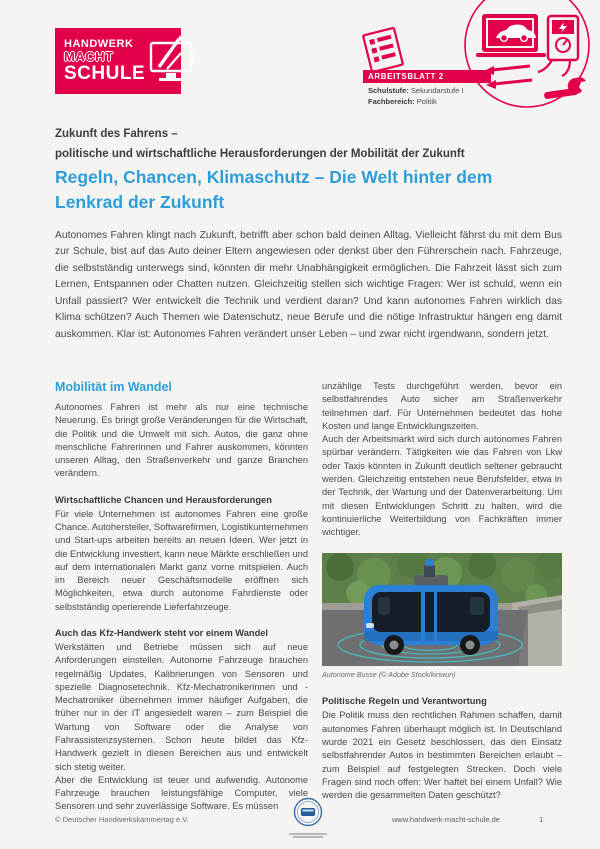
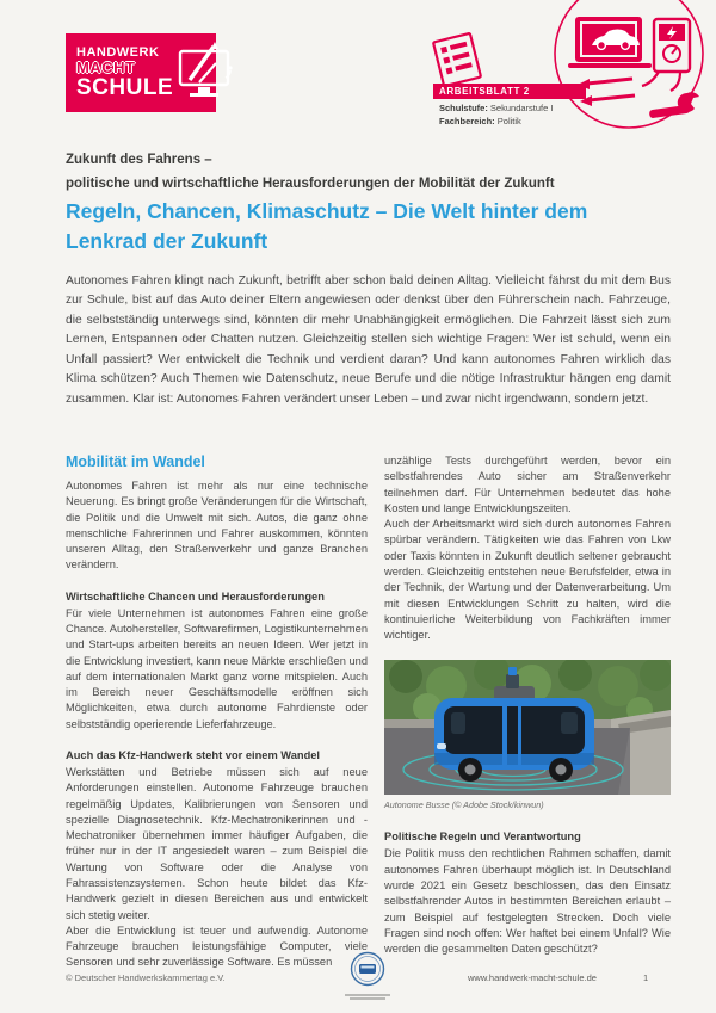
  HANDWERK
  MACHT
  SCHULE
  ARBEITSBLATT 2
  Schulstufe: Sekundarstufe I
  Fachbereich: Politik
  Zukunft des Fahrens –
  politische und wirtschaftliche Herausforderungen der Mobilität der Zukunft
  Regeln, Chancen, Klimaschutz – Die Welt hinter dem Lenkrad der Zukunft
- Autonomes Fahren klingt nach Zukunft, betrifft aber schon bald deinen Alltag. Vielleicht fährst du mit dem Bus zur Schule, bist auf das Auto deiner Eltern angewiesen oder denkst über den Führerschein nach. Fahrzeuge, die selbstständig unterwegs sind, könnten dir mehr Unabhängigkeit ermöglichen. Die Fahrzeit lässt sich zum Lernen, Entspannen oder Chatten nutzen. Gleichzeitig stellen sich wichtige Fragen: Wer ist schuld, wenn ein Unfall passiert? Wer entwickelt die Technik und verdient daran? Und kann autonomes Fahren wirklich das Klima schützen? Auch Themen wie Datenschutz, neue Berufe und die nötige Infrastruktur hängen eng damit auskommen. Klar ist: Autonomes Fahren verändert unser Leben – und zwar nicht irgendwann, sondern jetzt.
+ Autonomes Fahren klingt nach Zukunft, betrifft aber schon bald deinen Alltag. Vielleicht fährst du mit dem Bus zur Schule, bist auf das Auto deiner Eltern angewiesen oder denkst über den Führerschein nach. Fahrzeuge, die selbstständig unterwegs sind, könnten dir mehr Unabhängigkeit ermöglichen. Die Fahrzeit lässt sich zum Lernen, Entspannen oder Chatten nutzen. Gleichzeitig stellen sich wichtige Fragen: Wer ist schuld, wenn ein Unfall passiert? Wer entwickelt die Technik und verdient daran? Und kann autonomes Fahren wirklich das Klima schützen? Auch Themen wie Datenschutz, neue Berufe und die nötige Infrastruktur hängen eng damit zusammen. Klar ist: Autonomes Fahren verändert unser Leben – und zwar nicht irgendwann, sondern jetzt.
  Mobilität im Wandel
  Autonomes Fahren ist mehr als nur eine technische Neuerung. Es bringt große Veränderungen für die Wirtschaft, die Politik und die Umwelt mit sich. Autos, die ganz ohne menschliche Fahrerinnen und Fahrer auskommen, könnten unseren Alltag, den Straßenverkehr und ganze Branchen verändern.
  Wirtschaftliche Chancen und Herausforderungen
  Für viele Unternehmen ist autonomes Fahren eine große Chance. Autohersteller, Softwarefirmen, Logistikunternehmen und Start-ups arbeiten bereits an neuen Ideen. Wer jetzt in die Entwicklung investiert, kann neue Märkte erschließen und auf dem internationalen Markt ganz vorne mitspielen. Auch im Bereich neuer Geschäftsmodelle eröffnen sich Möglichkeiten, etwa durch autonome Fahrdienste oder selbstständig operierende Lieferfahrzeuge.
  Auch das Kfz-Handwerk steht vor einem Wandel
  Werkstätten und Betriebe müssen sich auf neue Anforderungen einstellen. Autonome Fahrzeuge brauchen regelmäßig Updates, Kalibrierungen von Sensoren und spezielle Diagnosetechnik. Kfz-Mechatronikerinnen und -Mechatroniker übernehmen immer häufiger Aufgaben, die früher nur in der IT angesiedelt waren – zum Beispiel die Wartung von Software oder die Analyse von Fahrassistenzsystemen. Schon heute bildet das Kfz-Handwerk gezielt in diesen Bereichen aus und entwickelt sich stetig weiter.
  Aber die Entwicklung ist teuer und aufwendig. Autonome Fahrzeuge brauchen leistungsfähige Computer, viele Sensoren und sehr zuverlässige Software. Es müssen
  unzählige Tests durchgeführt werden, bevor ein selbstfahrendes Auto sicher am Straßenverkehr teilnehmen darf. Für Unternehmen bedeutet das hohe Kosten und lange Entwicklungszeiten.
  Auch der Arbeitsmarkt wird sich durch autonomes Fahren spürbar verändern. Tätigkeiten wie das Fahren von Lkw oder Taxis könnten in Zukunft deutlich seltener gebraucht werden. Gleichzeitig entstehen neue Berufsfelder, etwa in der Technik, der Wartung und der Datenverarbeitung. Um mit diesen Entwicklungen Schritt zu halten, wird die kontinuierliche Weiterbildung von Fachkräften immer wichtiger.
  Autonome Busse (© Adobe Stock/kinwun)
  Politische Regeln und Verantwortung
  Die Politik muss den rechtlichen Rahmen schaffen, damit autonomes Fahren überhaupt möglich ist. In Deutschland wurde 2021 ein Gesetz beschlossen, das den Einsatz selbstfahrender Autos in bestimmten Bereichen erlaubt – zum Beispiel auf festgelegten Strecken. Doch viele Fragen sind noch offen: Wer haftet bei einem Unfall? Wie werden die gesammelten Daten geschützt?
  © Deutscher Handwerkskammertag e.V.
  www.handwerk-macht-schule.de
  1
